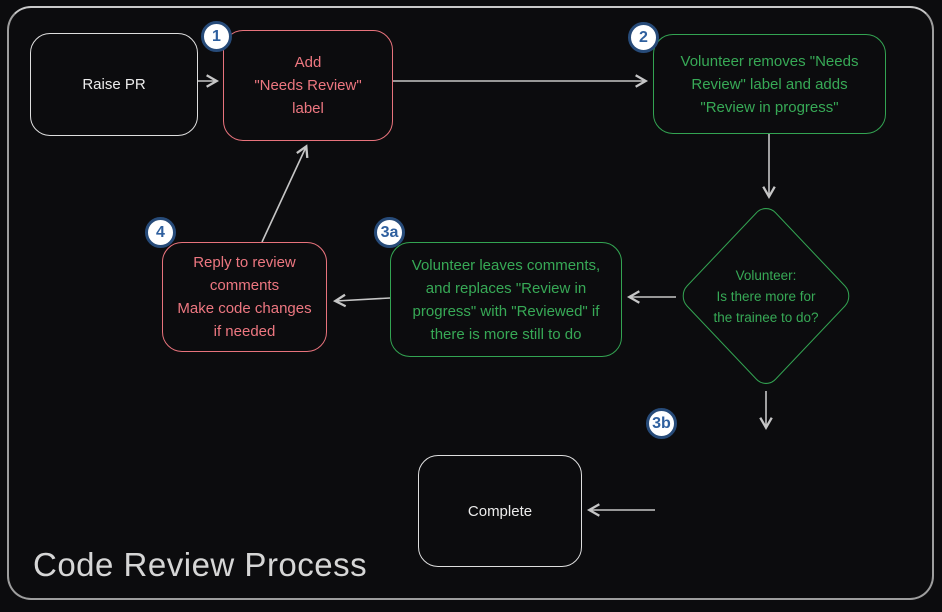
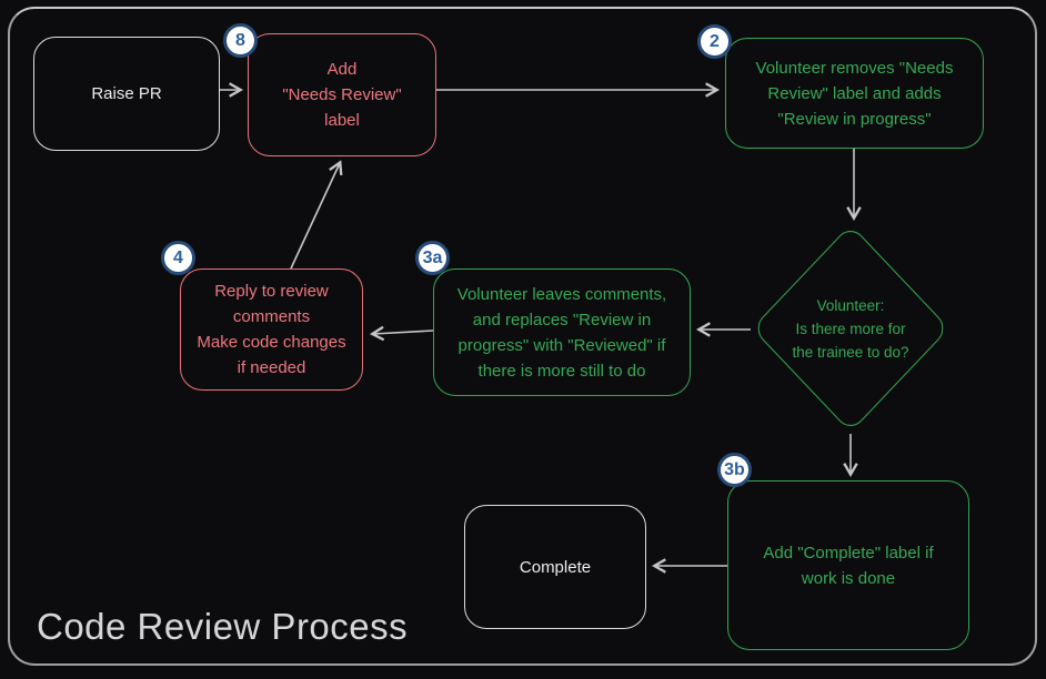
  Raise PR
  Add
  "Needs Review"
  label
  Volunteer removes "Needs
  Review" label and adds
  "Review in progress"
  Volunteer:
  Is there more for
  the trainee to do?
  Volunteer leaves comments,
  and replaces "Review in
  progress" with "Reviewed" if
  there is more still to do
  Reply to review
  comments
  Make code changes
  if needed
+ Add "Complete" label if
+ work is done
  Complete
- 1
+ 8
  2
  3a
  4
  3b
  Code Review Process
